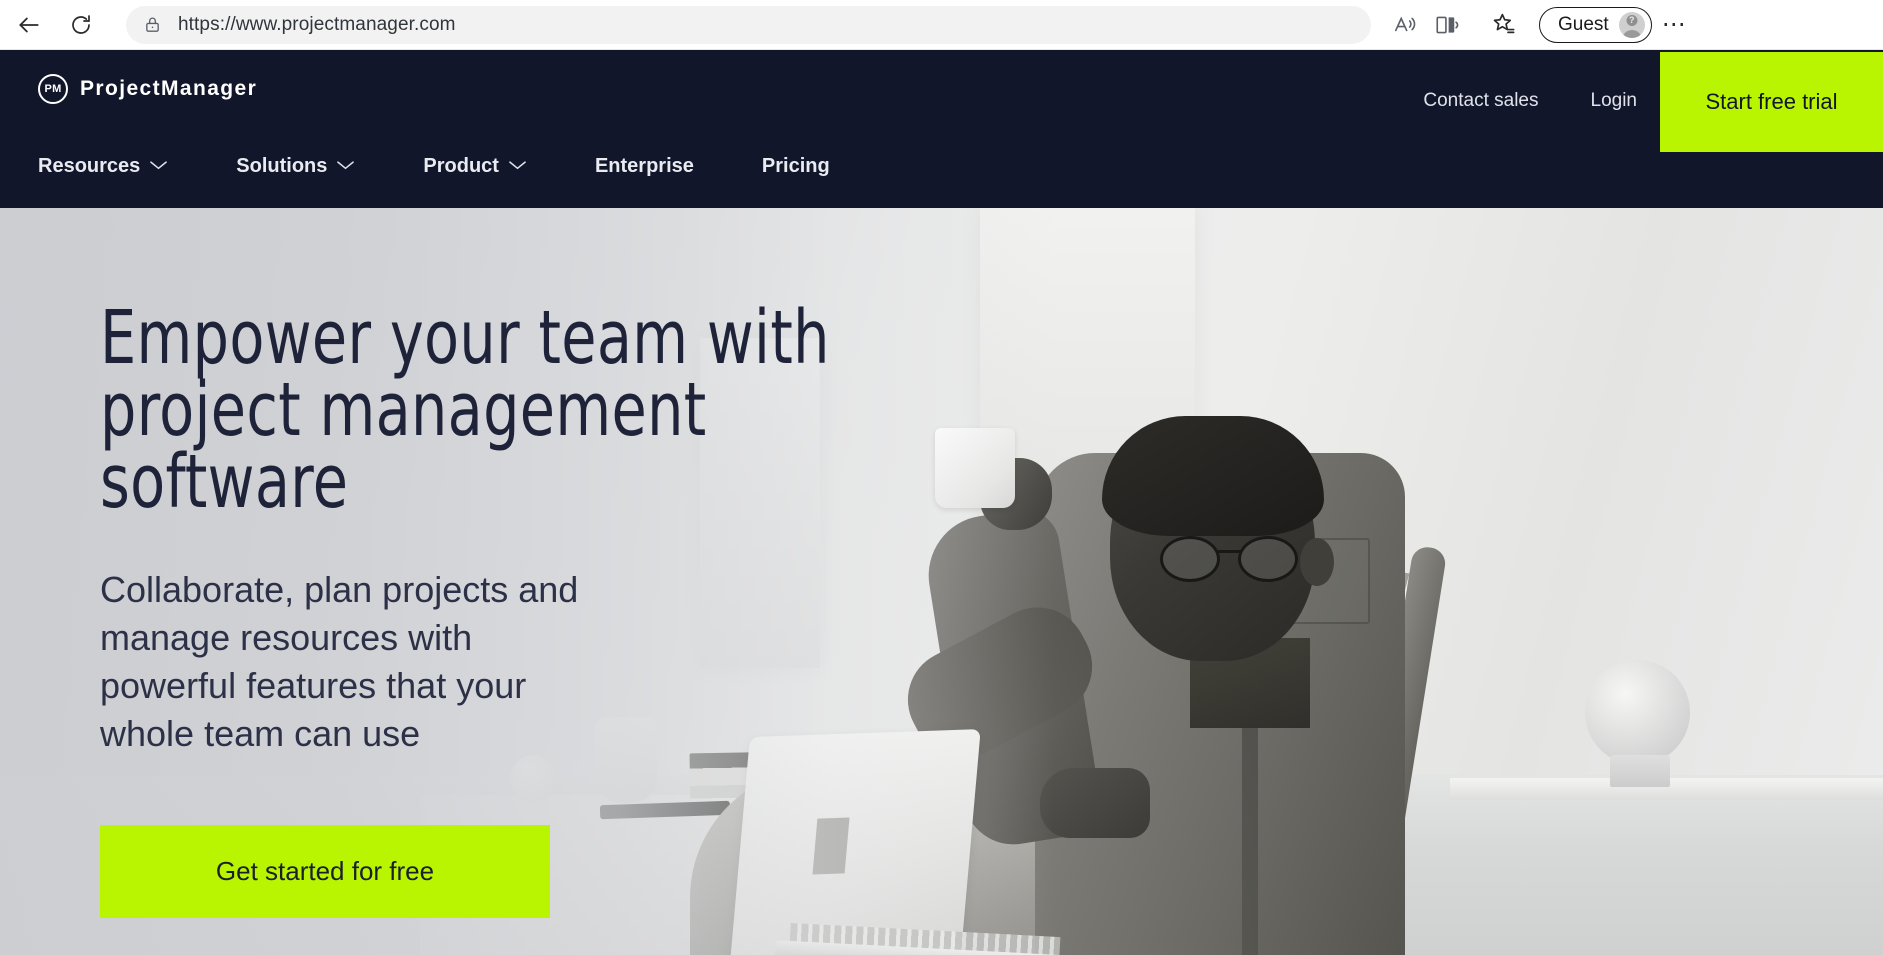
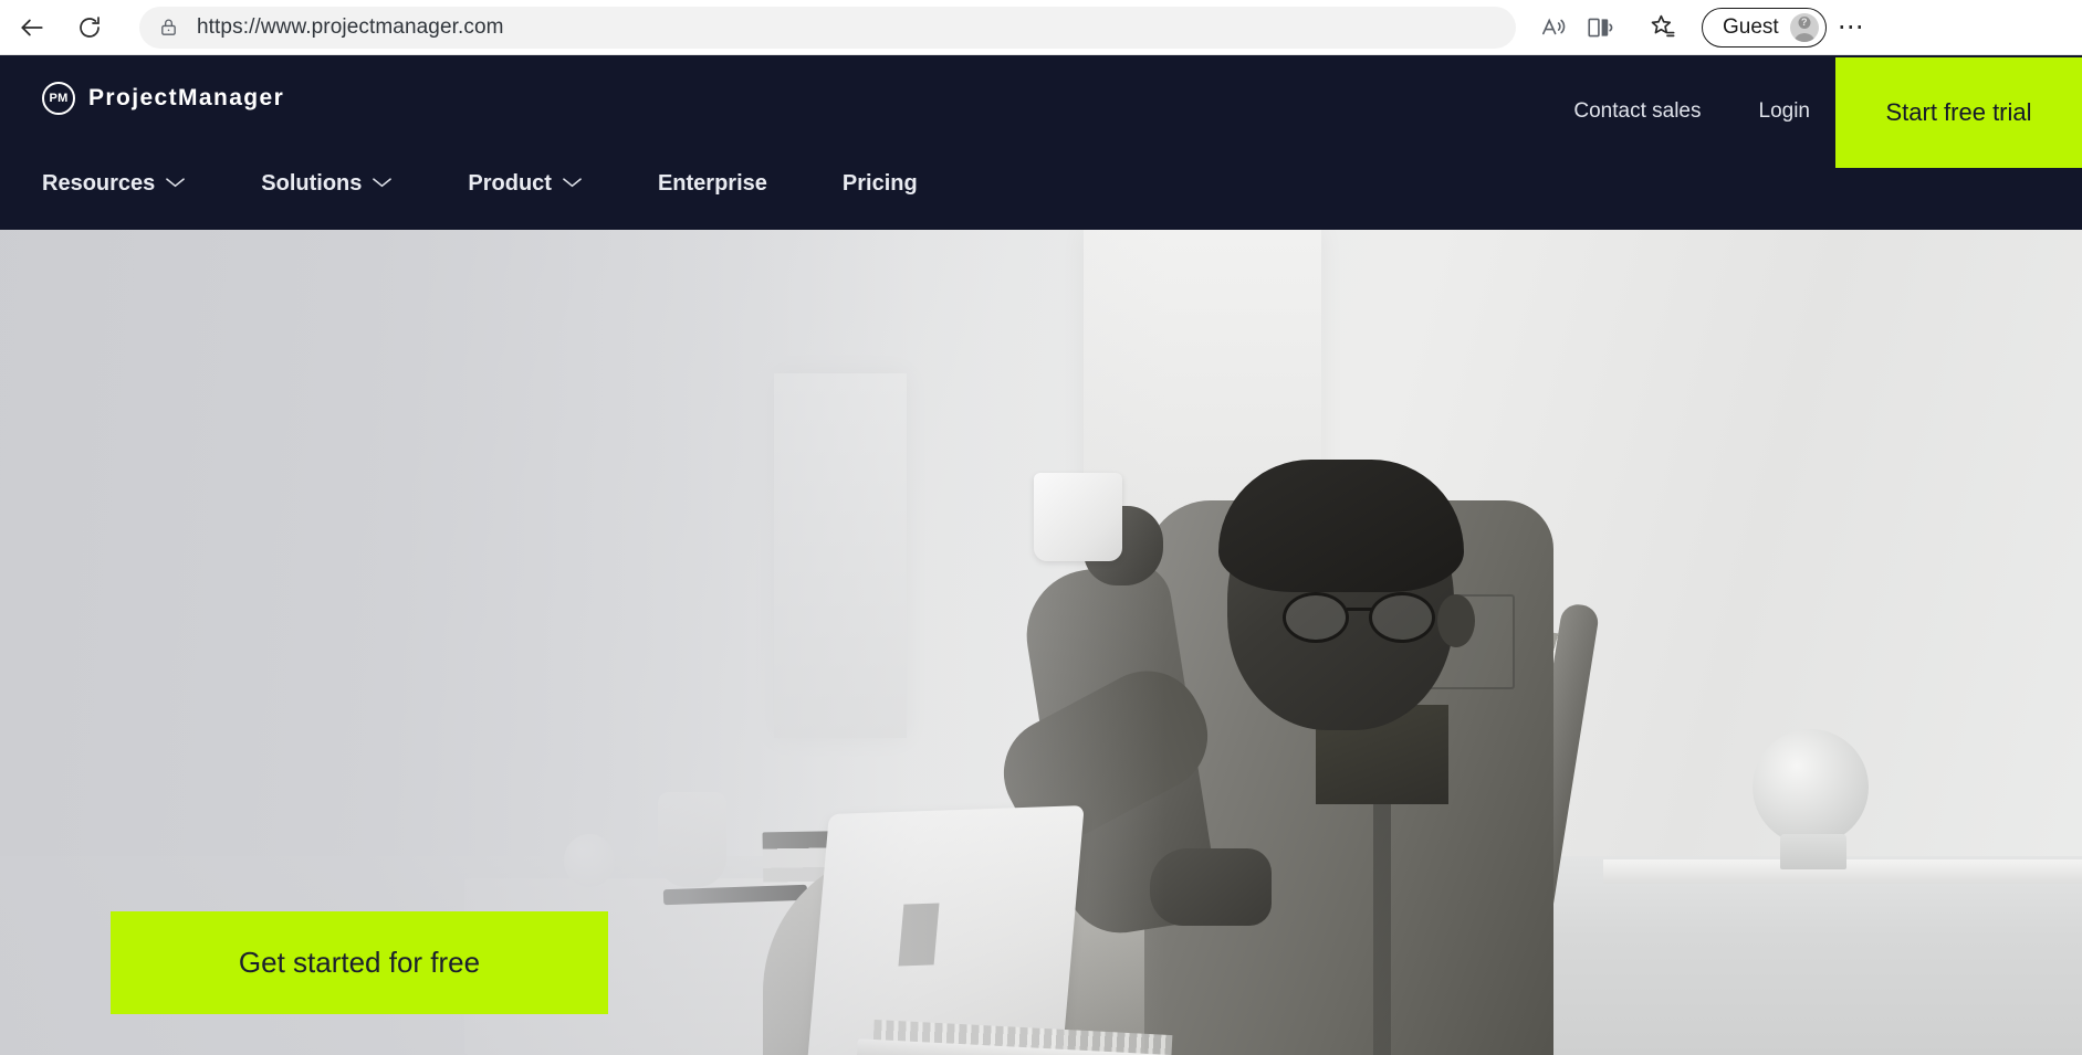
  https://www.projectmanager.com
  Guest
  ?
  ⋯
  PM
  ProjectManager
  Contact sales
  Login
  Start free trial
  Resources
  Solutions
  Product
  Enterprise
  Pricing
- Empower your team with
- project management software
- Collaborate, plan projects and
- manage resources with
- powerful features that your
- whole team can use
  Get started for free
